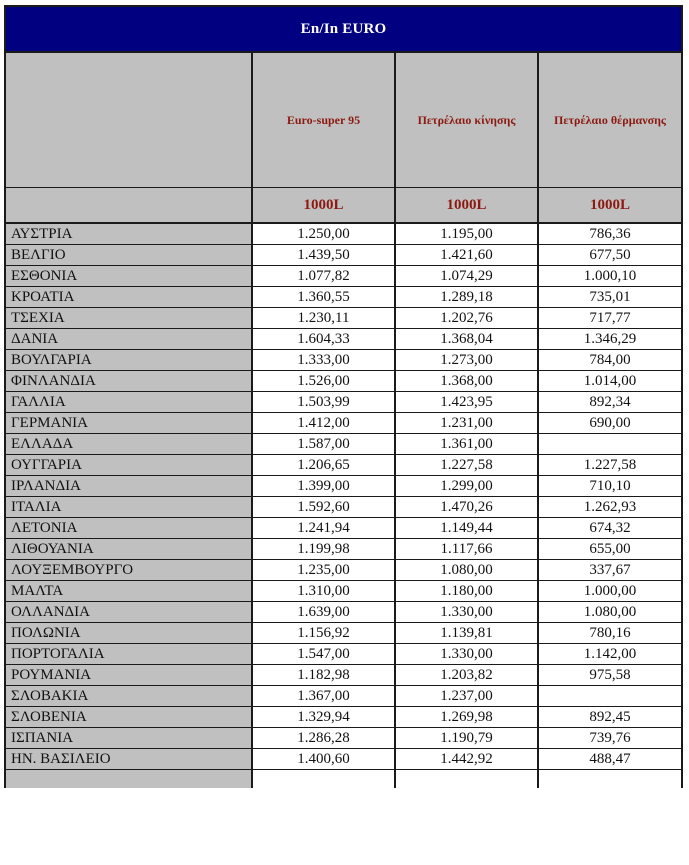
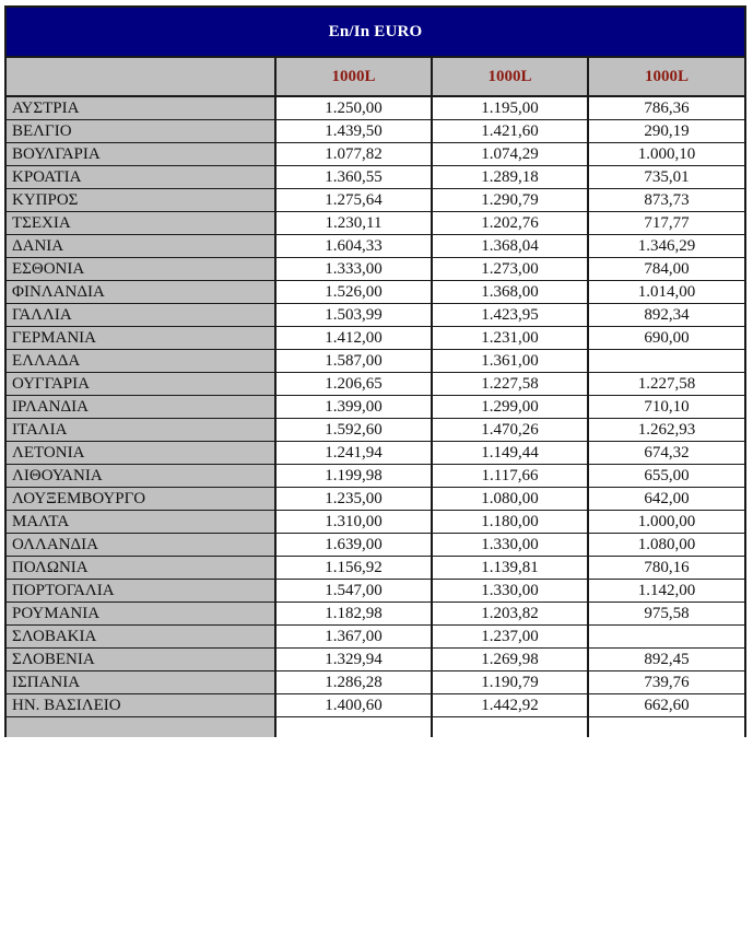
  En/In EURO
- 	Euro-super 95	Πετρέλαιο κίνησης	Πετρέλαιο θέρμανσης
  	1000L	1000L	1000L
  ΑΥΣΤΡΙΑ	1.250,00	1.195,00	786,36
- ΒΕΛΓΙΟ	1.439,50	1.421,60	677,50
+ ΒΕΛΓΙΟ	1.439,50	1.421,60	290,19
- ΕΣΘΟΝΙΑ	1.077,82	1.074,29	1.000,10
+ ΒΟΥΛΓΑΡΙΑ	1.077,82	1.074,29	1.000,10
  ΚΡΟΑΤΙΑ	1.360,55	1.289,18	735,01
+ ΚΥΠΡΟΣ	1.275,64	1.290,79	873,73
  ΤΣΕΧΙΑ	1.230,11	1.202,76	717,77
  ΔΑΝΙΑ	1.604,33	1.368,04	1.346,29
- ΒΟΥΛΓΑΡΙΑ	1.333,00	1.273,00	784,00
+ ΕΣΘΟΝΙΑ	1.333,00	1.273,00	784,00
  ΦΙΝΛΑΝΔΙΑ	1.526,00	1.368,00	1.014,00
  ΓΑΛΛΙΑ	1.503,99	1.423,95	892,34
  ΓΕΡΜΑΝΙΑ	1.412,00	1.231,00	690,00
  ΕΛΛΑΔΑ	1.587,00	1.361,00
  ΟΥΓΓΑΡΙΑ	1.206,65	1.227,58	1.227,58
  ΙΡΛΑΝΔΙΑ	1.399,00	1.299,00	710,10
  ΙΤΑΛΙΑ	1.592,60	1.470,26	1.262,93
  ΛΕΤΟΝΙΑ	1.241,94	1.149,44	674,32
  ΛΙΘΟΥΑΝΙΑ	1.199,98	1.117,66	655,00
- ΛΟΥΞΕΜΒΟΥΡΓΟ	1.235,00	1.080,00	337,67
+ ΛΟΥΞΕΜΒΟΥΡΓΟ	1.235,00	1.080,00	642,00
  ΜΑΛΤΑ	1.310,00	1.180,00	1.000,00
  ΟΛΛΑΝΔΙΑ	1.639,00	1.330,00	1.080,00
  ΠΟΛΩΝΙΑ	1.156,92	1.139,81	780,16
  ΠΟΡΤΟΓΑΛΙΑ	1.547,00	1.330,00	1.142,00
  ΡΟΥΜΑΝΙΑ	1.182,98	1.203,82	975,58
  ΣΛΟΒΑΚΙΑ	1.367,00	1.237,00
  ΣΛΟΒΕΝΙΑ	1.329,94	1.269,98	892,45
  ΙΣΠΑΝΙΑ	1.286,28	1.190,79	739,76
- ΗΝ. ΒΑΣΙΛΕΙΟ	1.400,60	1.442,92	488,47
+ ΗΝ. ΒΑΣΙΛΕΙΟ	1.400,60	1.442,92	662,60
